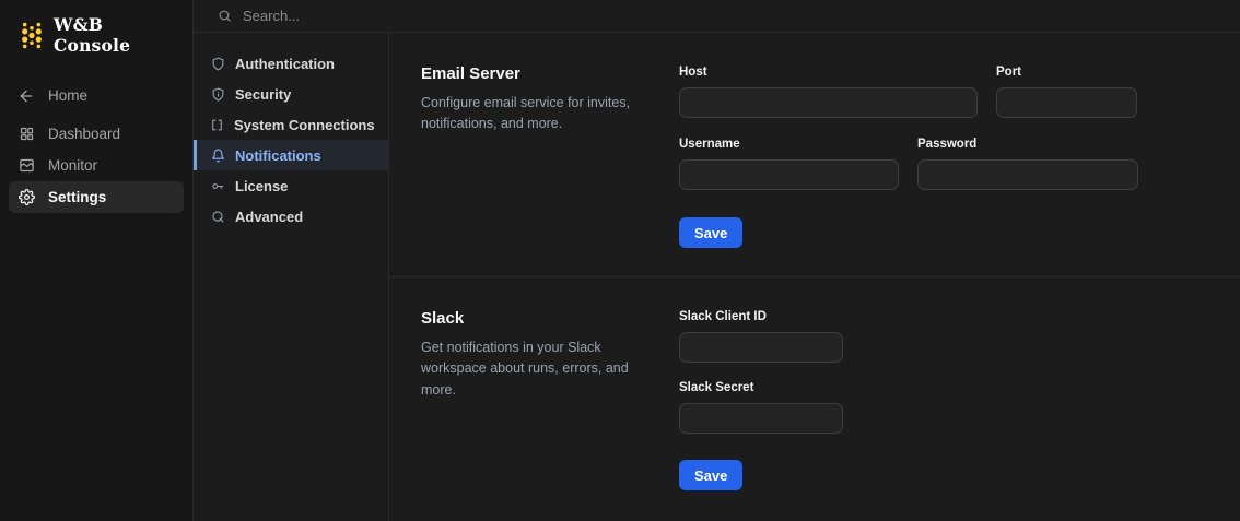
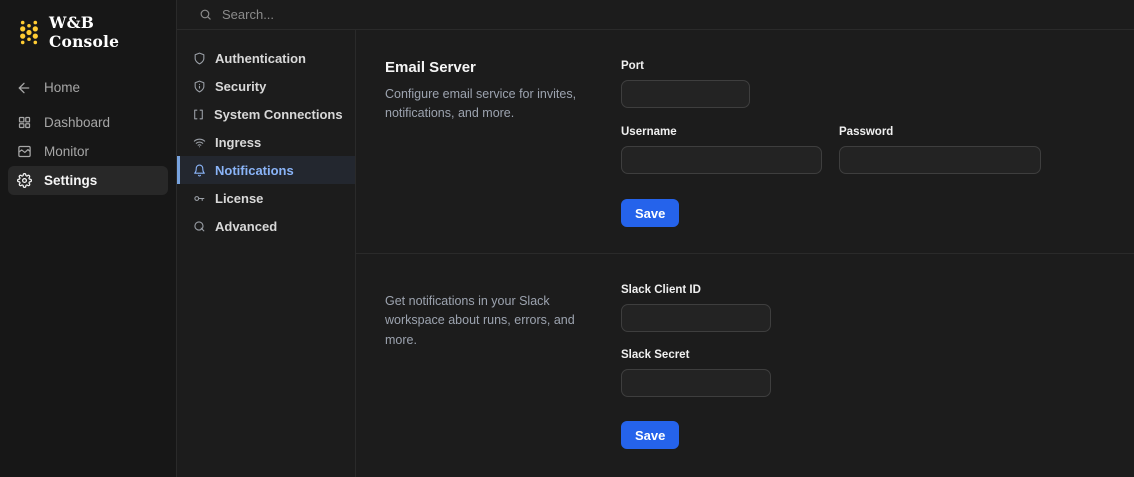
  W&B Console
  Home
  Dashboard
  Monitor
  Settings
  Search...
  Authentication
  Security
  System Connections
+ Ingress
  Notifications
  License
  Advanced
  Email Server
  Configure email service for invites, notifications, and more.
- Host
  Port
  Username
  Password
  Save
- Slack
  Get notifications in your Slack workspace about runs, errors, and more.
  Slack Client ID
  Slack Secret
  Save
